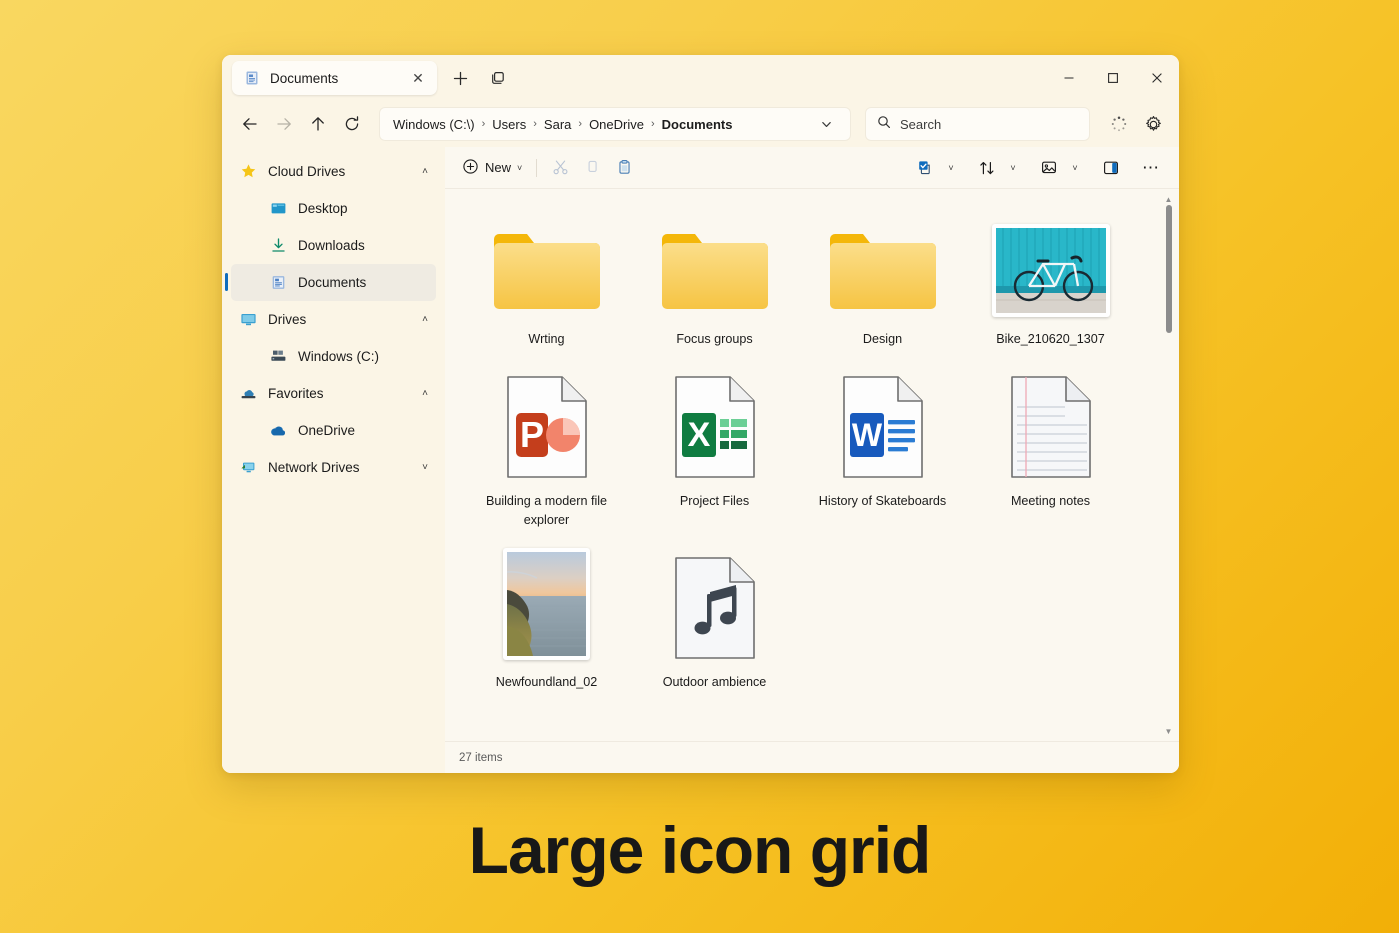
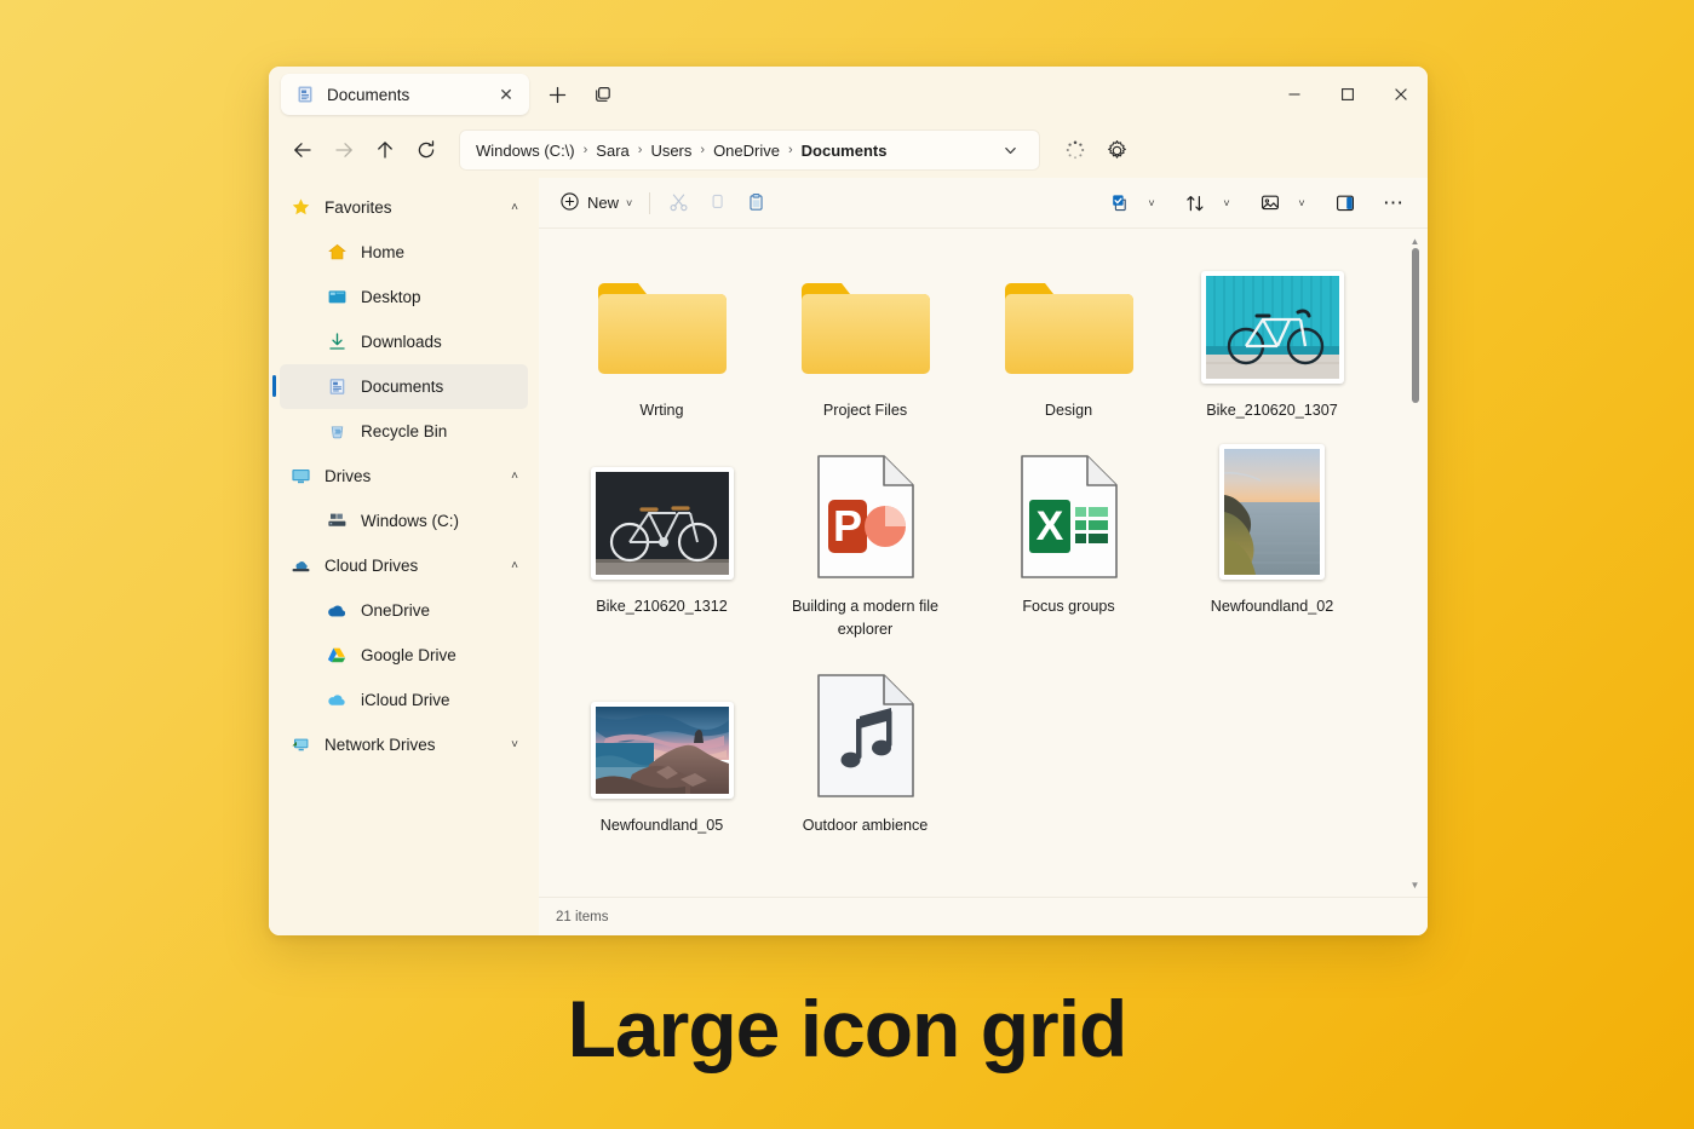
  Documents
  ✕
  Windows (C:\)
  ›
- Users
+ Sara
  ›
- Sara
+ Users
  ›
  OneDrive
  ›
  Documents
- Search
- Cloud Drives
+ Favorites
  ˄
+ Home
  Desktop
  Downloads
  Documents
+ Recycle Bin
  Drives
  ˄
  Windows (C:)
- Favorites
+ Cloud Drives
  ˄
  OneDrive
+ Google Drive
+ iCloud Drive
  Network Drives
  ˅
  New
  ˅
  ˅
  ˅
  ˅
  ⋯
  Wrting
- Focus groups
+ Project Files
  Design
  Bike_210620_1307
+ Bike_210620_1312
  P
  Building a modern file explorer
  X
- Project Files
+ Focus groups
- W
- History of Skateboards
- Meeting notes
  Newfoundland_02
+ Newfoundland_05
  Outdoor ambience
  ▲
  ▼
- 27 items
+ 21 items
  Large icon grid
